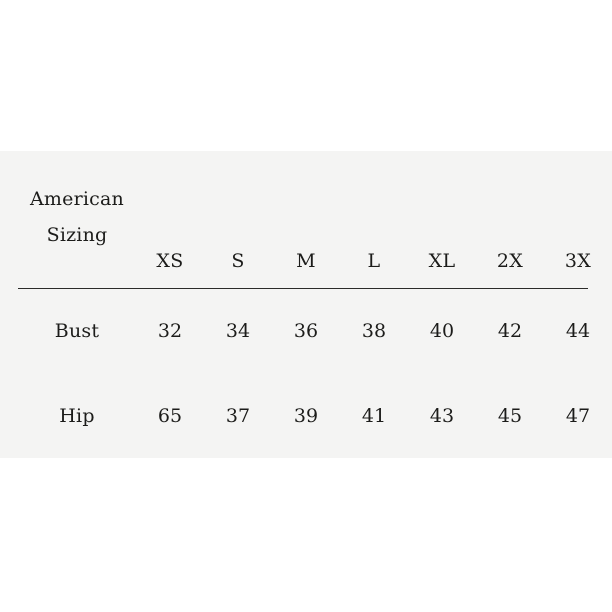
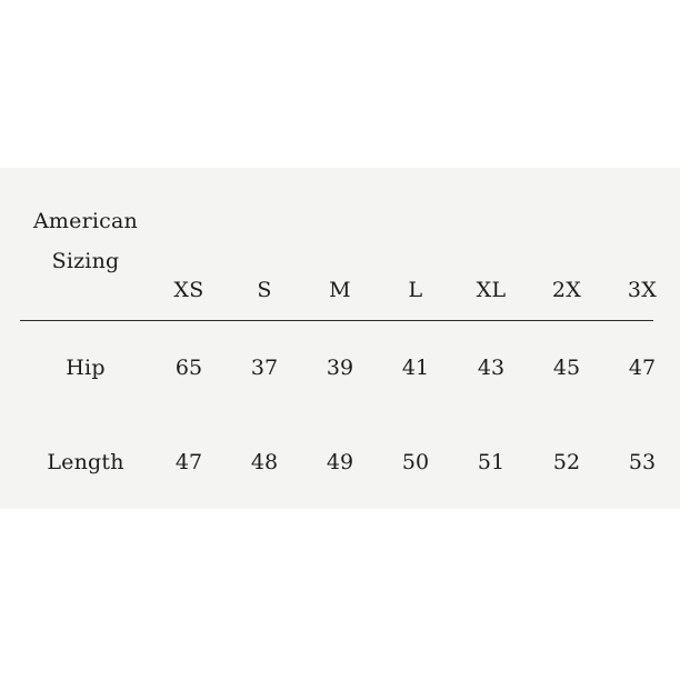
  American Sizing	XS	S	M	L	XL	2X	3X
- Bust	32	34	36	38	40	42	44
  Hip	65	37	39	41	43	45	47
+ Length	47	48	49	50	51	52	53
